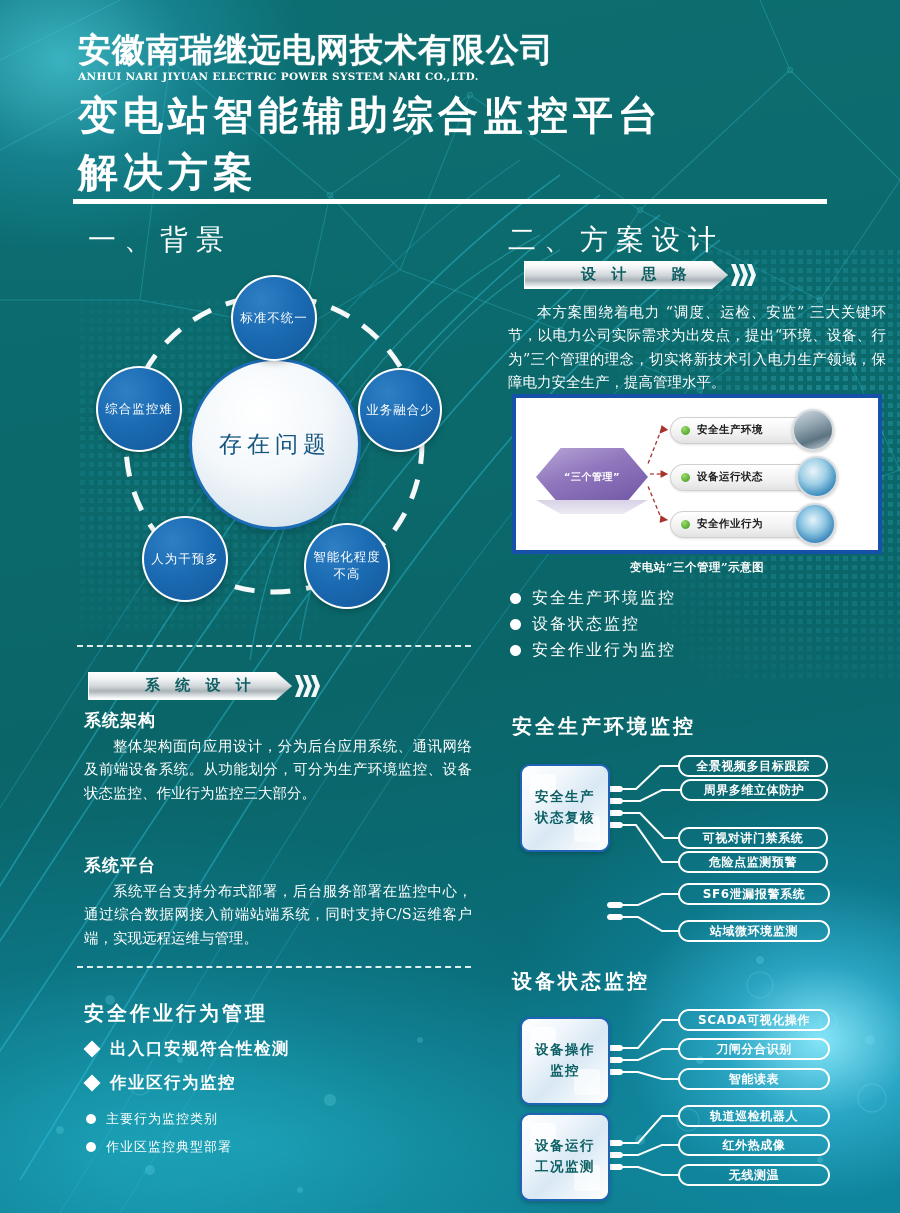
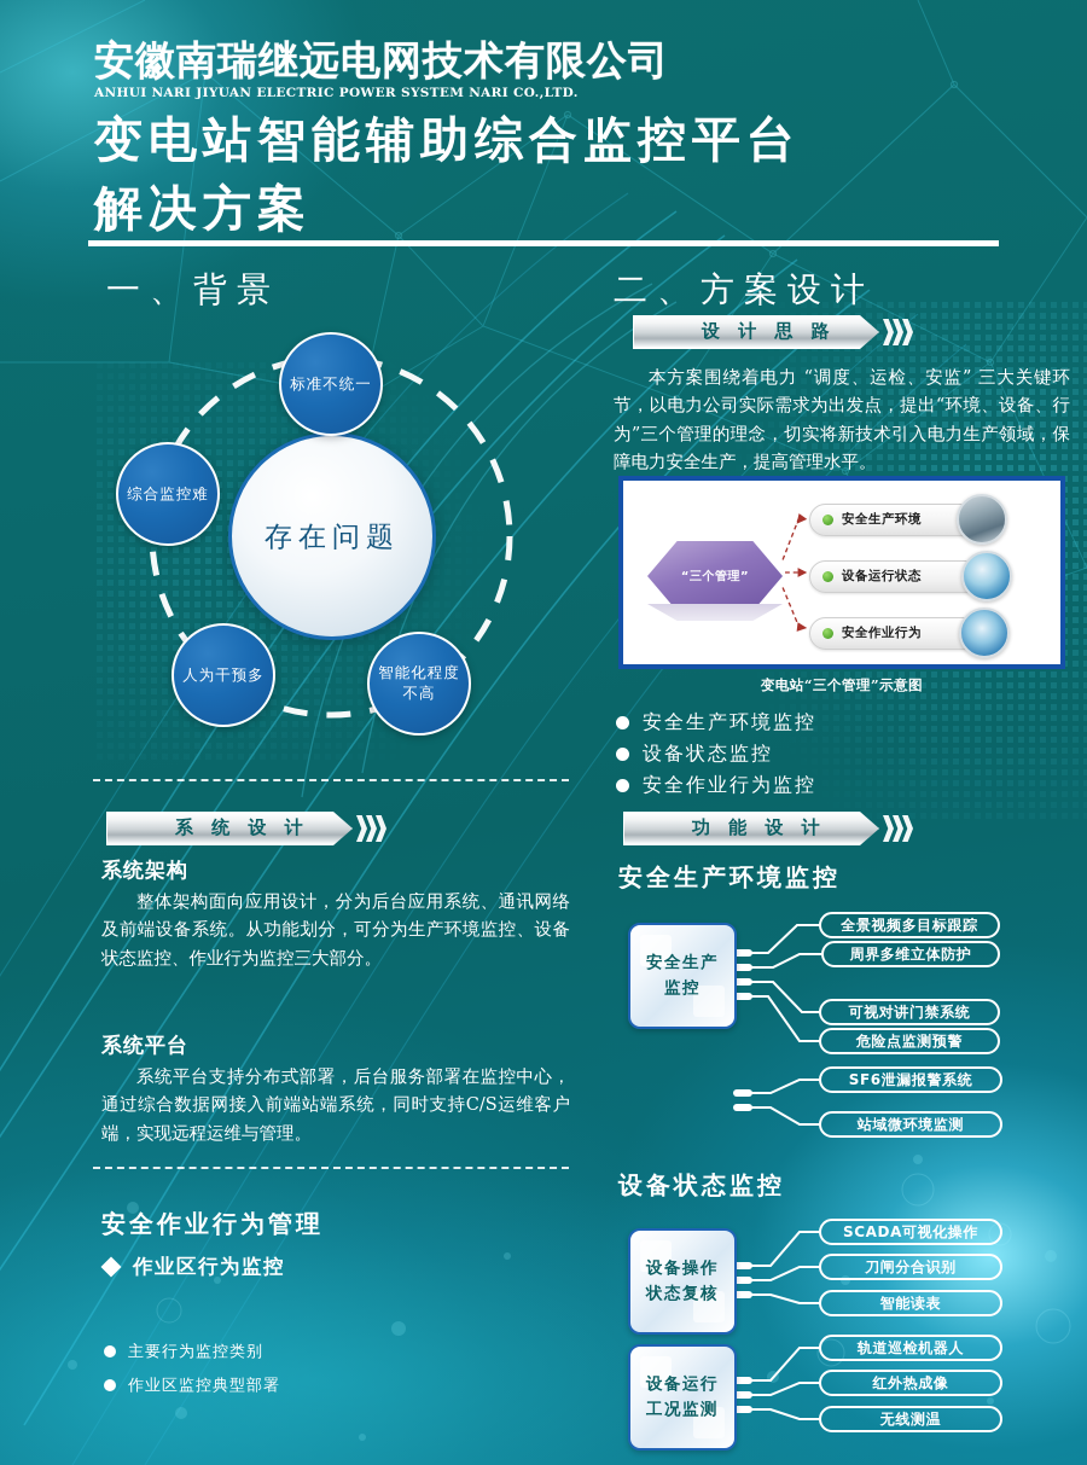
  安徽南瑞继远电网技术有限公司
  ANHUI NARI JIYUAN ELECTRIC POWER SYSTEM NARI CO.,LTD.
  变电站智能辅助综合监控平台
  解决方案
  一、背景
  二、方案设计
  存在问题
  标准不统一
  综合监控难
- 业务融合少
  人为干预多
  智能化程度
  不高
  设 计 思 路
  本方案围绕着电力 “调度、运检、安监” 三大关键环节，以电力公司实际需求为出发点，提出“环境、设备、行为”三个管理的理念，切实将新技术引入电力生产领域，保障电力安全生产，提高管理水平。
  “三个管理”
  安全生产环境
  设备运行状态
  安全作业行为
  变电站“三个管理”示意图
  安全生产环境监控
  设备状态监控
  安全作业行为监控
  系 统 设 计
  系统架构
  整体架构面向应用设计，分为后台应用系统、通讯网络及前端设备系统。从功能划分，可分为生产环境监控、设备状态监控、作业行为监控三大部分。
  系统平台
  系统平台支持分布式部署，后台服务部署在监控中心，通过综合数据网接入前端站端系统，同时支持C/S运维客户端，实现远程运维与管理。
  安全作业行为管理
- 出入口安规符合性检测
  作业区行为监控
  主要行为监控类别
  作业区监控典型部署
+ 功 能 设 计
  安全生产环境监控
  安全生产
- 状态复核
+ 监控
  全景视频多目标跟踪
  周界多维立体防护
  可视对讲门禁系统
  危险点监测预警
  SF6泄漏报警系统
  站域微环境监测
  设备状态监控
  设备操作
- 监控
+ 状态复核
  设备运行
  工况监测
  SCADA可视化操作
  刀闸分合识别
  智能读表
  轨道巡检机器人
  红外热成像
  无线测温
